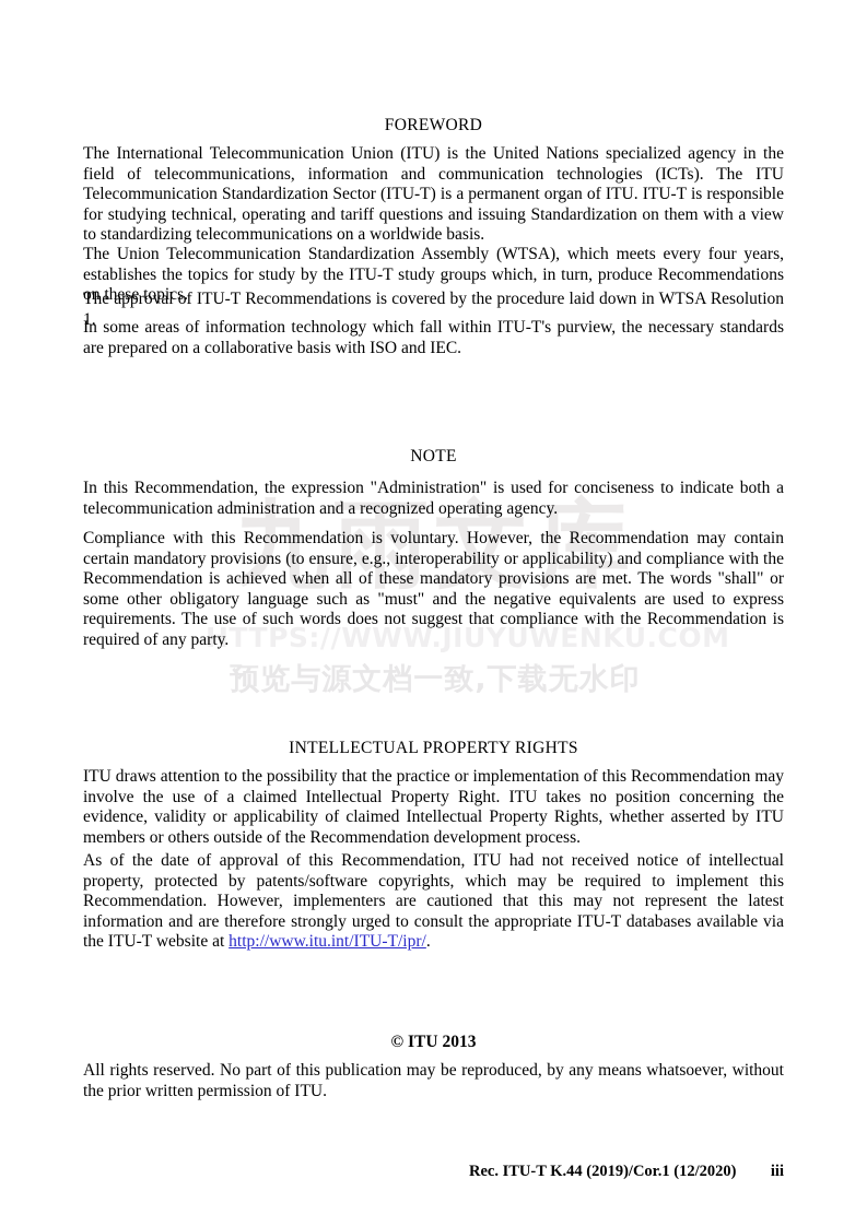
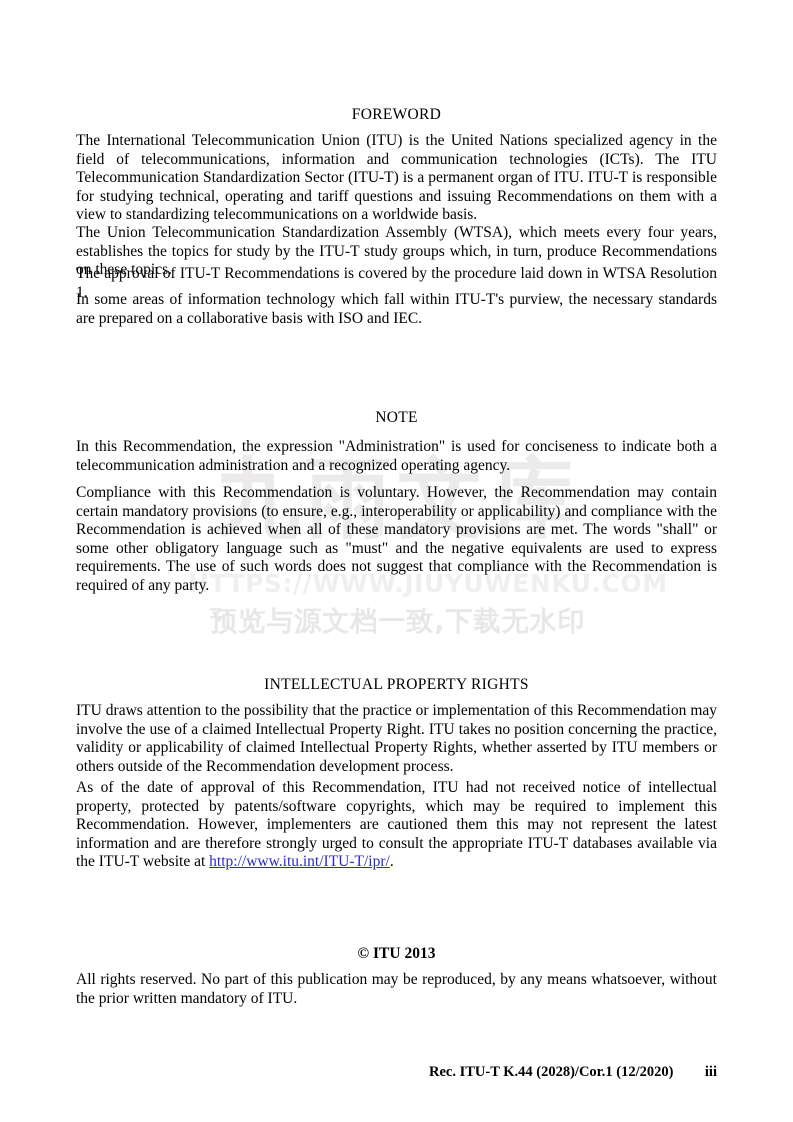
  九雨文库
  HTTPS://WWW.JIUYUWENKU.
  预览与源文档一致,下载无水印
  FOREWORD
- The International Telecommunication Union (ITU) is the United Nations specialized agency in the field of telecommunications, information and communication technologies (ICTs). The ITU Telecommunication Standardization Sector (ITU-T) is a permanent organ of ITU. ITU-T is responsible for studying technical, operating and tariff questions and issuing Standardization on them with a view to standardizing telecommunications on a worldwide basis.
+ The International Telecommunication Union (ITU) is the United Nations specialized agency in the field of telecommunications, information and communication technologies (ICTs). The ITU Telecommunication Standardization Sector (ITU-T) is a permanent organ of ITU. ITU-T is responsible for studying technical, operating and tariff questions and issuing Recommendations on them with a view to standardizing telecommunications on a worldwide basis.
  The Union Telecommunication Standardization Assembly (WTSA), which meets every four years, establishes the topics for study by the ITU-T study groups which, in turn, produce Recommendations on these topics.
  The approval of ITU-T Recommendations is covered by the procedure laid down in WTSA Resolution 1.
  In some areas of information technology which fall within ITU-T's purview, the necessary standards are prepared on a collaborative basis with ISO and IEC.
  NOTE
  In this Recommendation, the expression "Administration" is used for conciseness to indicate both a telecommunication administration and a recognized operating agency.
  Compliance with this Recommendation is voluntary. However, the Recommendation may contain certain mandatory provisions (to ensure, e.g., interoperability or applicability) and compliance with the Recommendation is achieved when all of these mandatory provisions are met. The words "shall" or some other obligatory language such as "must" and the negative equivalents are used to express requirements. The use of such words does not suggest that compliance with the Recommendation is required of any party.
  INTELLECTUAL PROPERTY RIGHTS
- ITU draws attention to the possibility that the practice or implementation of this Recommendation may involve the use of a claimed Intellectual Property Right. ITU takes no position concerning the evidence, validity or applicability of claimed Intellectual Property Rights, whether asserted by ITU members or others outside of the Recommendation development process.
+ ITU draws attention to the possibility that the practice or implementation of this Recommendation may involve the use of a claimed Intellectual Property Right. ITU takes no position concerning the practice, validity or applicability of claimed Intellectual Property Rights, whether asserted by ITU members or others outside of the Recommendation development process.
- As of the date of approval of this Recommendation, ITU had not received notice of intellectual property, protected by patents/software copyrights, which may be required to implement this Recommendation. However, implementers are cautioned that this may not represent the latest information and are therefore strongly urged to consult the appropriate ITU-T databases available via the ITU-T website at http://www.itu.int/ITU-T/ipr/.
+ As of the date of approval of this Recommendation, ITU had not received notice of intellectual property, protected by patents/software copyrights, which may be required to implement this Recommendation. However, implementers are cautioned them this may not represent the latest information and are therefore strongly urged to consult the appropriate ITU-T databases available via the ITU-T website at http://www.itu.int/ITU-T/ipr/.
  © ITU 2013
- All rights reserved. No part of this publication may be reproduced, by any means whatsoever, without the prior written permission of ITU.
+ All rights reserved. No part of this publication may be reproduced, by any means whatsoever, without the prior written mandatory of ITU.
- Rec. ITU-T K.44 (2019)/Cor.1 (12/2020)
+ Rec. ITU-T K.44 (2028)/Cor.1 (12/2020)
  iii
